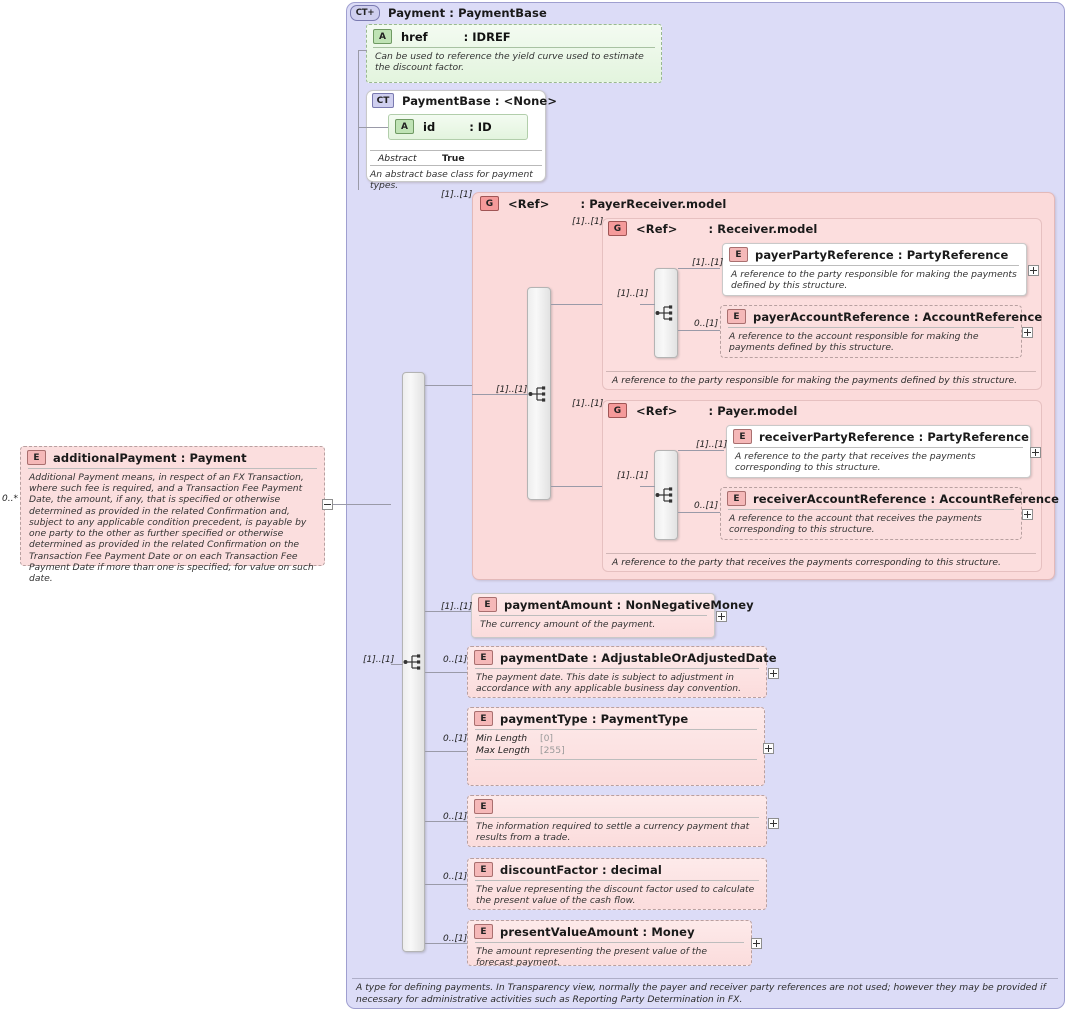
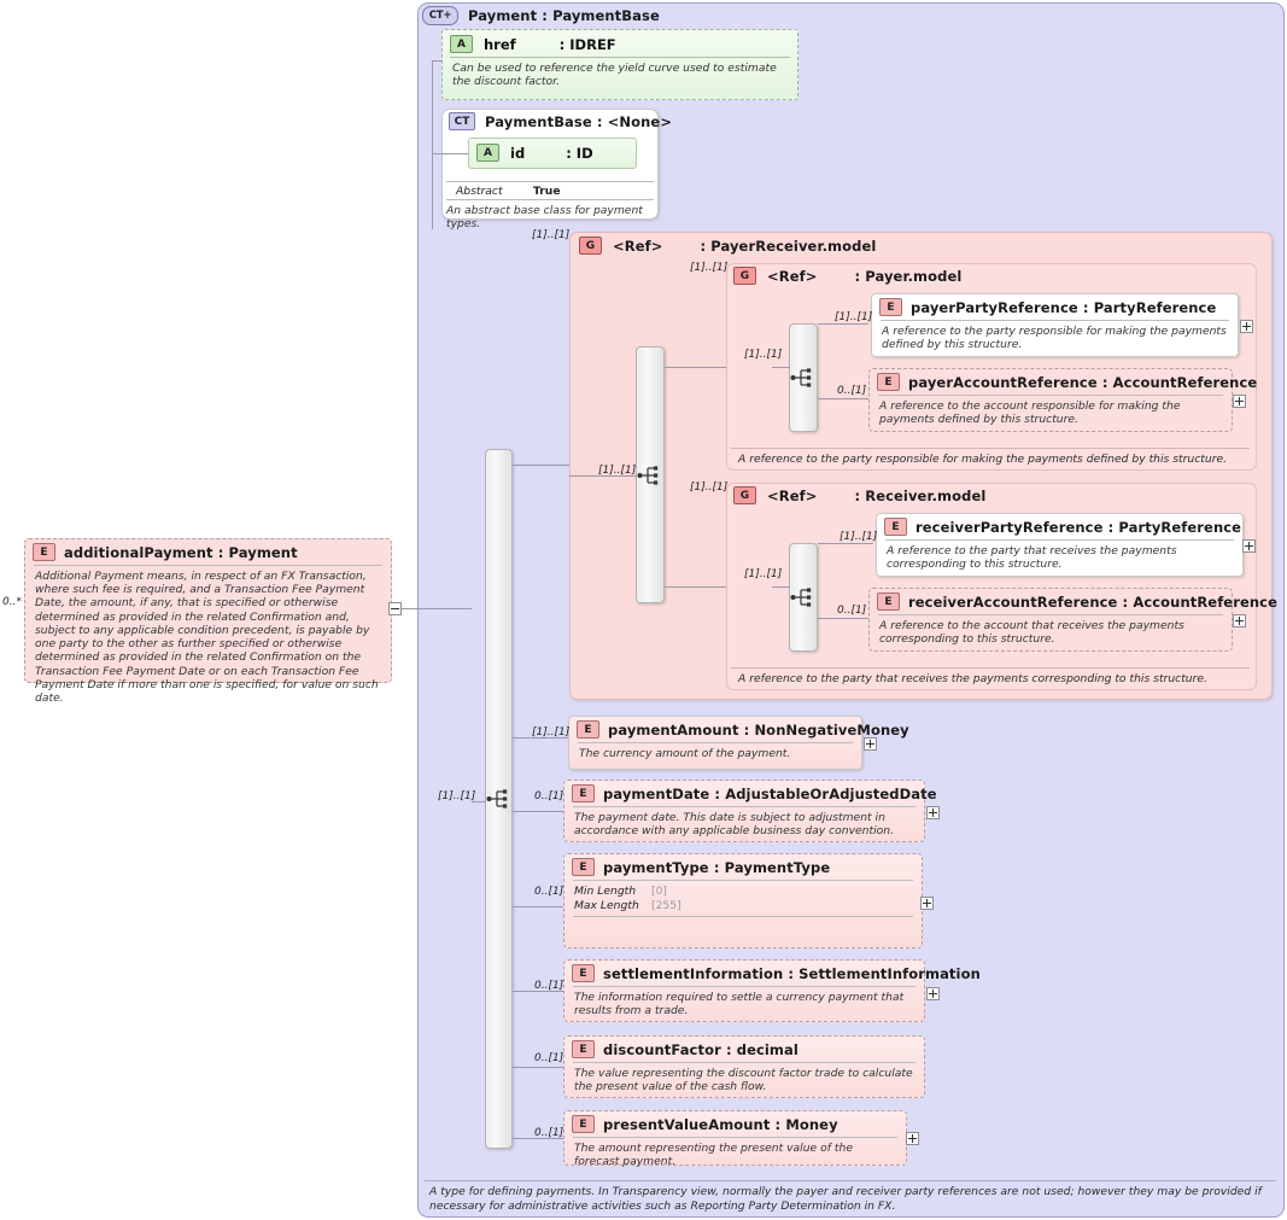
  CT+
  Payment : PaymentBase
  A
  href
  : IDREF
  Can be used to reference the yield curve used to estimate the discount factor.
  CT
  PaymentBase : <None>
  A
  id
  : ID
  Abstract
  True
  An abstract base class for payment types.
  E
  additionalPayment : Payment
  Additional Payment means, in respect of an FX Transaction, where such fee is required, and a Transaction Fee Payment Date, the amount, if any, that is specified or otherwise determined as provided in the related Confirmation and, subject to any applicable condition precedent, is payable by one party to the other as further specified or otherwise determined as provided in the related Confirmation on the Transaction Fee Payment Date or on each Transaction Fee Payment Date if more than one is specified, for value on such date.
  0..*
  [1]..[1]
  G
  <Ref>
  : PayerReceiver.model
  [1]..[1]
  [1]..[1]
  G
  <Ref>
- : Receiver.model
+ : Payer.model
  [1]..[1]
  [1]..[1]
  E
  payerPartyReference : PartyReference
  A reference to the party responsible for making the payments defined by this structure.
  [1]..[1]
  E
  payerAccountReference : AccountReference
  A reference to the account responsible for making the payments defined by this structure.
  0..[1]
  A reference to the party responsible for making the payments defined by this structure.
  G
  <Ref>
- : Payer.model
+ : Receiver.model
  [1]..[1]
  [1]..[1]
  E
  receiverPartyReference : PartyReference
  A reference to the party that receives the payments corresponding to this structure.
  [1]..[1]
  E
  receiverAccountReference : AccountReference
  A reference to the account that receives the payments corresponding to this structure.
  0..[1]
  A reference to the party that receives the payments corresponding to this structure.
  E
  paymentAmount : NonNegativeMoney
  The currency amount of the payment.
  [1]..[1]
  E
  paymentDate : AdjustableOrAdjustedDate
  The payment date. This date is subject to adjustment in accordance with any applicable business day convention.
  0..[1]
  E
  paymentType : PaymentType
  Min Length
  [0]
  Max Length
  [255]
  0..[1]
  E
+ settlementInformation : SettlementInformation
  The information required to settle a currency payment that results from a trade.
  0..[1]
  E
  discountFactor : decimal
- The value representing the discount factor used to calculate the present value of the cash flow.
+ The value representing the discount factor trade to calculate the present value of the cash flow.
  0..[1]
  E
  presentValueAmount : Money
  The amount representing the present value of the forecast payment.
  0..[1]
  A type for defining payments. In Transparency view, normally the payer and receiver party references are not used; however they may be provided if necessary for administrative activities such as Reporting Party Determination in FX.
